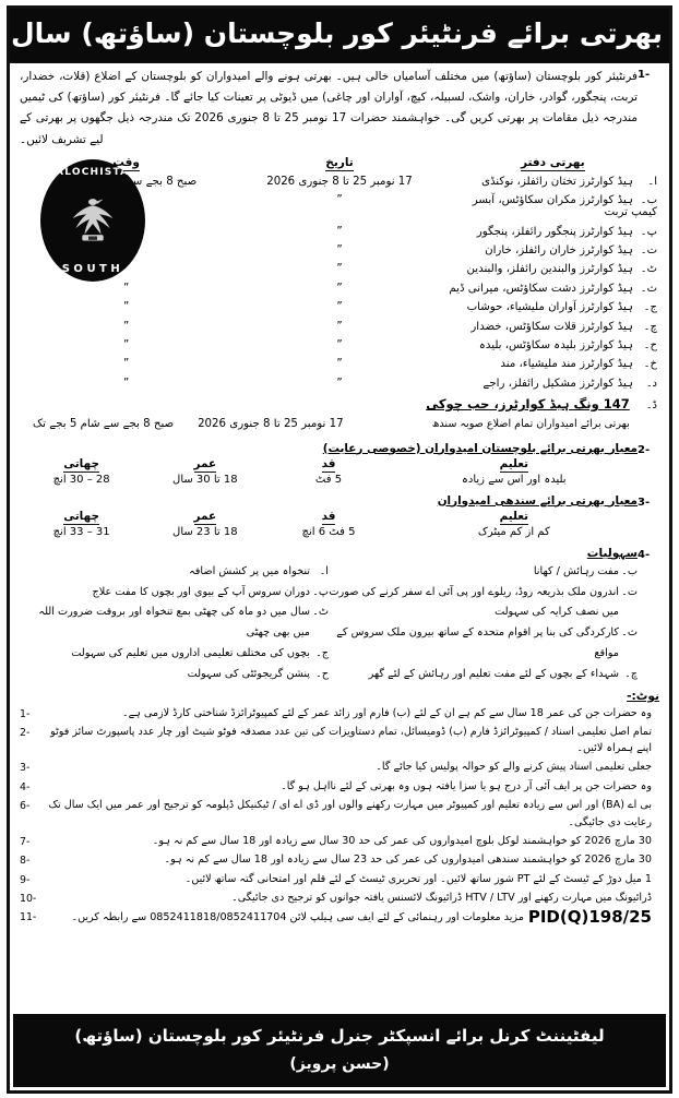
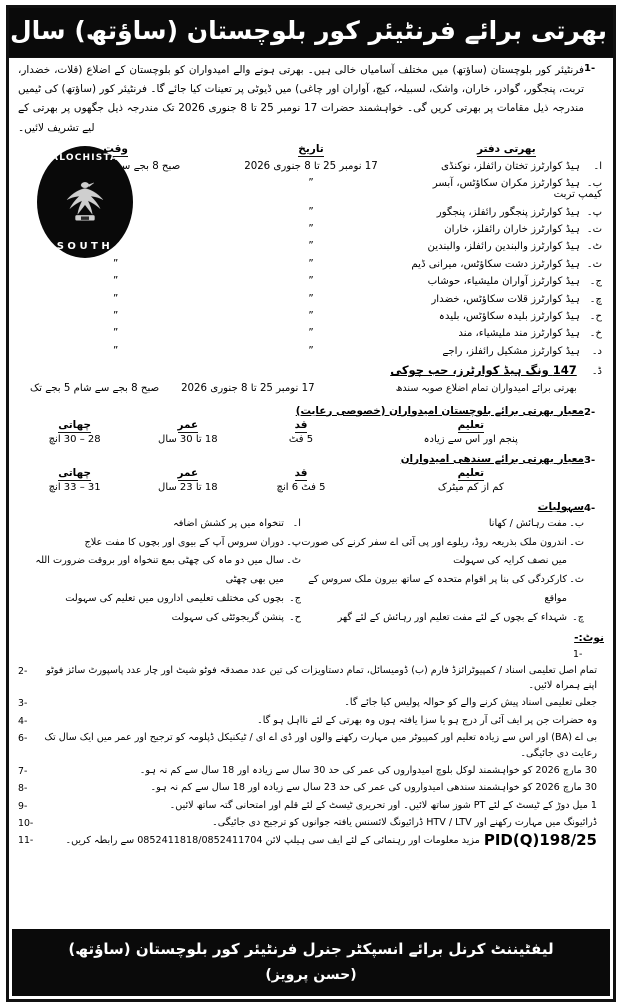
  1-
  فرنٹیئر کور بلوچستان (ساؤتھ) میں مختلف آسامیاں خالی ہیں۔ بھرتی ہونے والے امیدواران کو بلوچستان کے اضلاع (قلات، خضدار، تربت، پنجگور، گوادر، خاران، واشک، لسبیلہ، کیچ، آواران اور چاغی) میں ڈیوٹی پر تعینات کیا جائے گا۔ فرنٹیئر کور (ساؤتھ) کی ٹیمیں مندرجہ ذیل مقامات پر بھرتی کریں گی۔ خواہشمند حضرات 17 نومبر 25 تا 8 جنوری 2026 تک مندرجہ ذیل جگھوں پر بھرتی کے لیے تشریف لائیں۔
  BALOCHISTAN
  SOUTH
  بھرتی دفتر	تاریخ	وقت
  ا۔ہیڈ کوارٹرز تختان رائفلز، نوکنڈی	17 نومبر 25 تا 8 جنوری 2026	صبح 8 بجے س
  ب۔ہیڈ کوارٹرز مکران سکاؤٹس، آبسر کیمپ تربت	”
  پ۔ہیڈ کوارٹرز پنجگور رائفلز، پنجگور	”
  ت۔ہیڈ کوارٹرز خاران رائفلز، خاران	”
  ٹ۔ہیڈ کوارٹرز والبندین رائفلز، والبندین	”	”
  ث۔ہیڈ کوارٹرز دشت سکاؤٹس، میرانی ڈیم	”	”
  ج۔ہیڈ کوارٹرز آواران ملیشیاء، حوشاب	”	”
  چ۔ہیڈ کوارٹرز قلات سکاؤٹس، خضدار	”	”
  ح۔ہیڈ کوارٹرز بلیدہ سکاؤٹس، بلیدہ	”	”
  خ۔ہیڈ کوارٹرز مند ملیشیاء، مند	”	”
  د۔ہیڈ کوارٹرز مشکیل رائفلز، راجے	”	”
  ڈ۔ 147 ونگ ہیڈ کوارٹرز، حب چوکی
  بھرتی برائے امیدواران تمام اضلاع صوبہ سندھ	17 نومبر 25 تا 8 جنوری 2026	صبح 8 بجے سے شام 5 بجے تک
  2-
  معیار بھرتی برائے بلوچستان امیدواران (خصوصی رعایت)
  تعلیم	قد	عمر	چھاتی
- بلیدہ اور اس سے زیادہ	5 فٹ	18 تا 30 سال	28 – 30 انچ
+ پنجم اور اس سے زیادہ	5 فٹ	18 تا 30 سال	28 – 30 انچ
  3-
  معیار بھرتی برائے سندھی امیدواران
  تعلیم	قد	عمر	چھاتی
  کم از کم میٹرک	5 فٹ 6 انچ	18 تا 23 سال	31 – 33 انچ
  4-
  سہولیات
  ا۔
  تنخواہ میں پر کشش اضافہ
  پ۔
  دوران سروس آپ کے بیوی اور بچوں کا مفت علاج
  ٹ۔
  سال میں دو ماہ کی چھٹی بمع تنخواہ اور بروقت ضرورت اللہ میں بھی چھٹی
  ج۔
  بچوں کی مختلف تعلیمی اداروں میں تعلیم کی سہولت
  ح۔
  پنشن گریجوئٹی کی سہولت
  ب۔
  مفت رہائش / کھانا
  ت۔
  اندرون ملک بذریعہ روڈ، ریلوے اور پی آئی اے سفر کرنے کی صورت میں نصف کرایہ کی سہولت
  ث۔
  کارکردگی کی بنا پر اقوام متحدہ کے ساتھ بیرون ملک سروس کے مواقع
  چ۔
  شہداء کے بچوں کے لئے مفت تعلیم اور رہائش کے لئے گھر
  نوٹ:-
- وہ حضرات جن کی عمر 18 سال سے کم ہے ان کے لئے (ب) فارم اور زائد عمر کے لئے کمپیوٹرائزڈ شناختی کارڈ لازمی ہے۔
  1-
  تمام اصل تعلیمی اسناد / کمپیوٹرائزڈ فارم (ب) ڈومیسائل، تمام دستاویزات کی تین عدد مصدقہ فوٹو شیٹ اور چار عدد پاسپورٹ سائز فوٹو اپنے ہمراہ لائیں۔
  2-
  جعلی تعلیمی اسناد پیش کرنے والے کو حوالہ پولیس کیا جائے گا۔
  3-
  وہ حضرات جن پر ایف آئی آر درج ہو یا سزا یافتہ ہوں وہ بھرتی کے لئے نااہل ہو گا۔
  4-
  بی اے (BA) اور اس سے زیادہ تعلیم اور کمپیوٹر میں مہارت رکھنے والوں اور ڈی اے ای / ٹیکنیکل ڈپلومہ کو ترجیح اور عمر میں ایک سال تک رعایت دی جائیگی۔
  6-
  30 مارچ 2026 کو خواہشمند لوکل بلوچ امیدواروں کی عمر کی حد 30 سال سے زیادہ اور 18 سال سے کم نہ ہو۔
  7-
  30 مارچ 2026 کو خواہشمند سندھی امیدواروں کی عمر کی حد 23 سال سے زیادہ اور 18 سال سے کم نہ ہو۔
  8-
  1 میل دوڑ کے ٹیسٹ کے لئے PT شوز ساتھ لائیں۔ اور تحریری ٹیسٹ کے لئے قلم اور امتحانی گتہ ساتھ لائیں۔
  9-
  ڈرائیونگ میں مہارت رکھنے اور HTV / LTV ڈرائیونگ لائسنس یافتہ جوانوں کو ترجیح دی جائیگی۔
  10-
  PID(Q)198/25
  مزید معلومات اور رہنمائی کے لئے ایف سی ہیلپ لائن 0852411818/0852411704 سے رابطہ کریں۔
  11-
  لیفٹیننٹ کرنل برائے انسپکٹر جنرل فرنٹیئر کور بلوچستان (ساؤتھ)
  (حسن پرویز)
